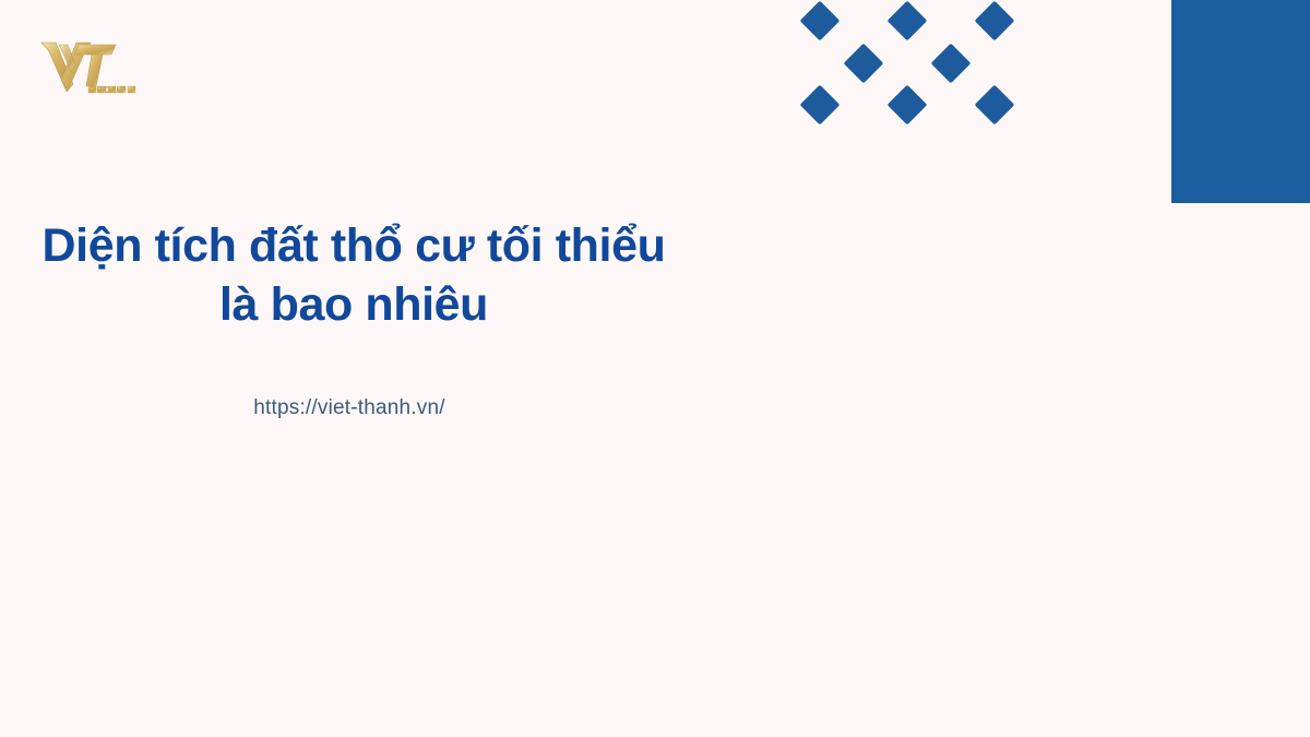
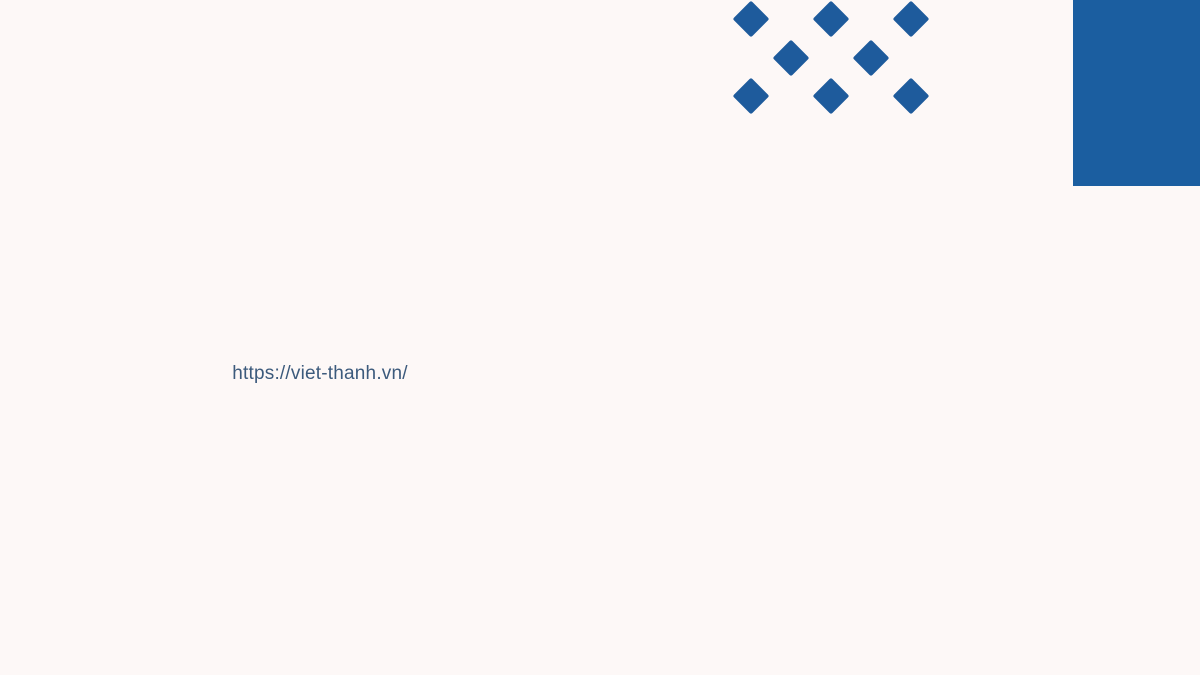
- GROUP
- Diện tích đất thổ cư tối thiểu
- là bao nhiêu
  https://viet-thanh.vn/
